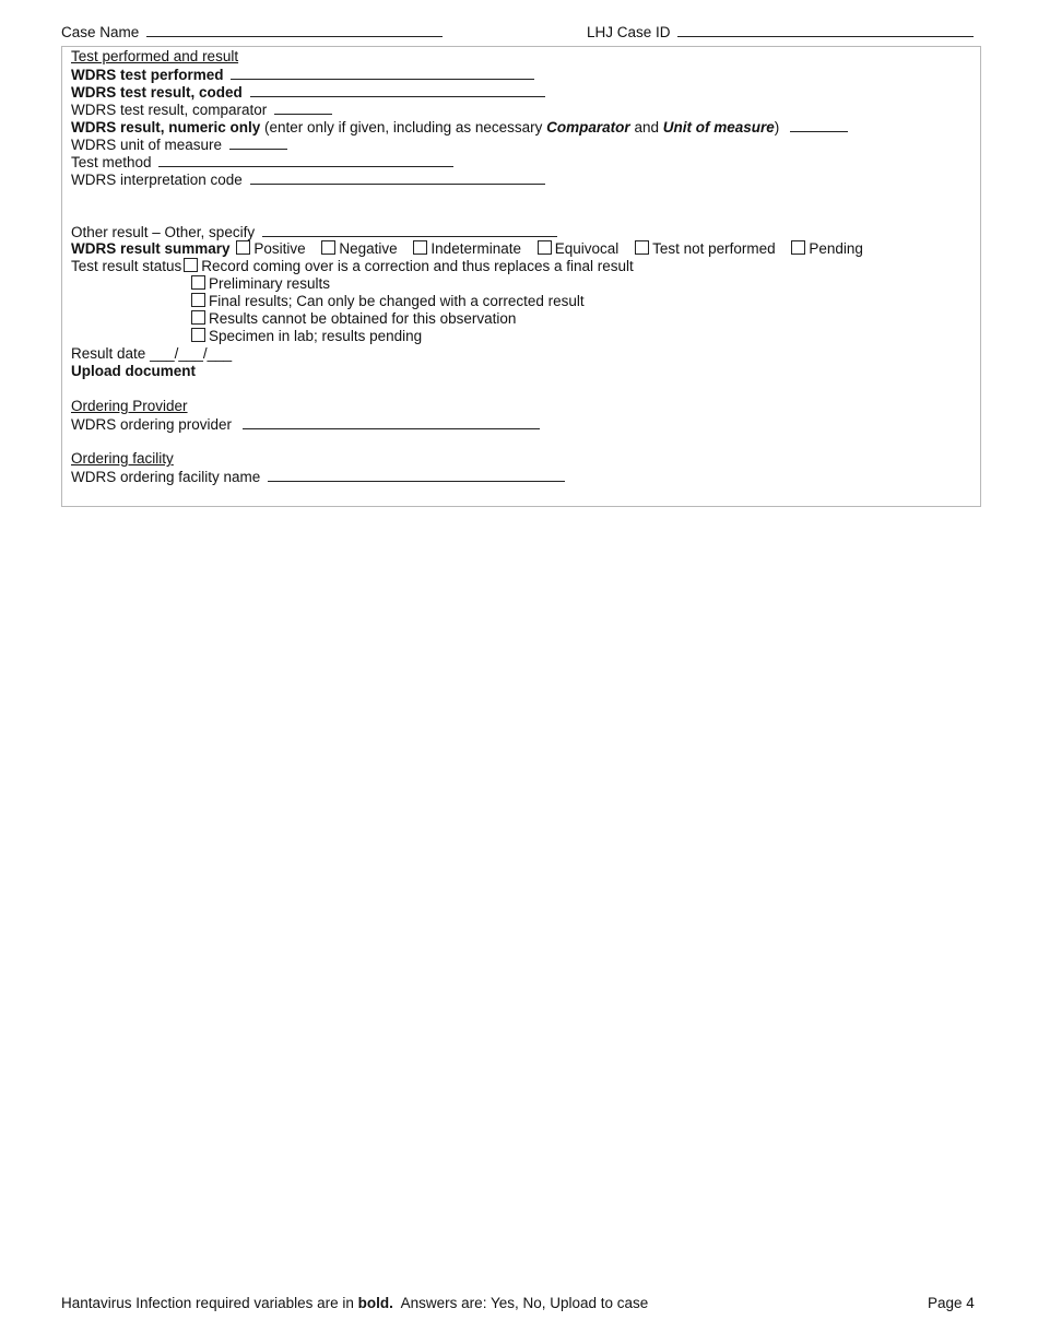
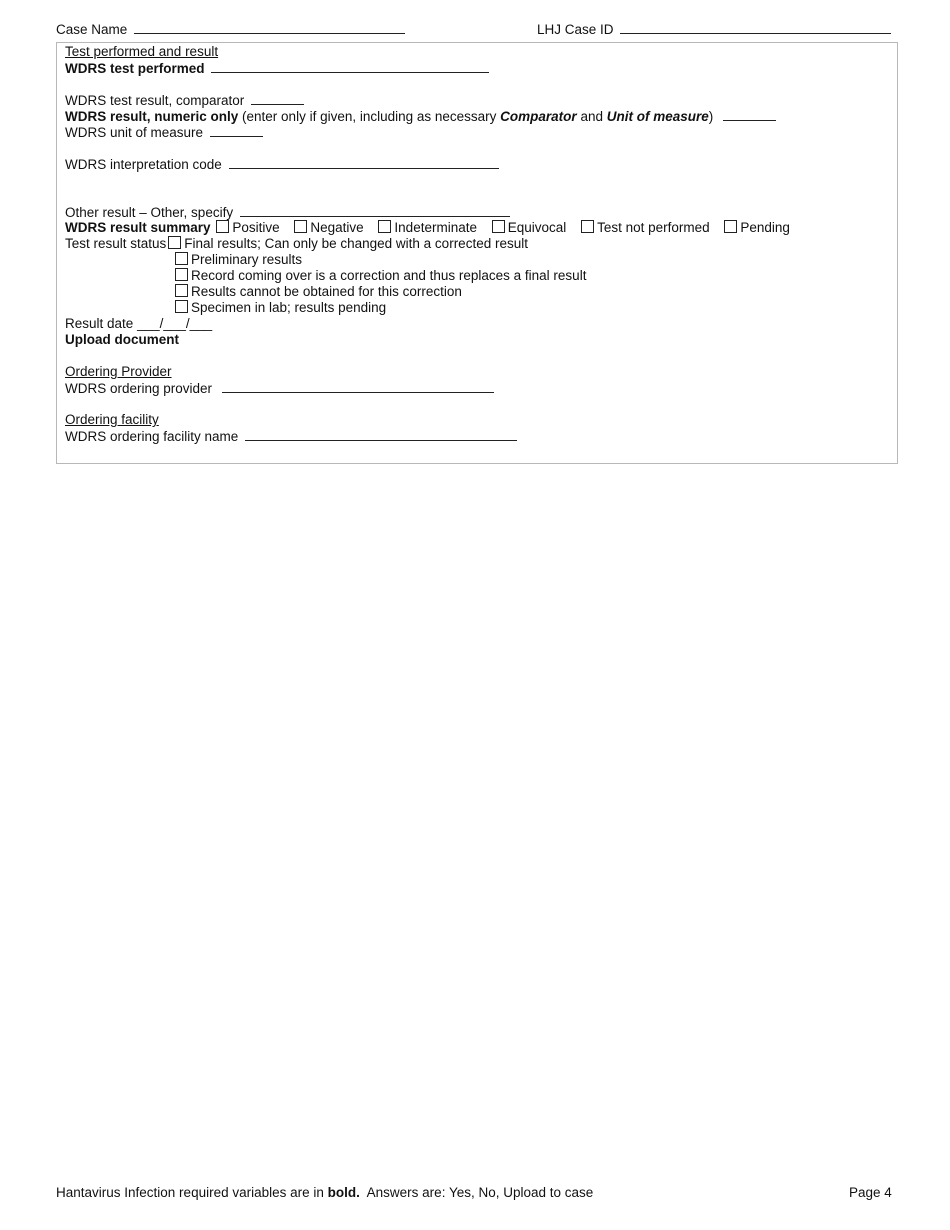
  Case Name
  LHJ Case ID
  Test performed and result
  WDRS test performed
- WDRS test result, coded
  WDRS test result, comparator
  WDRS result, numeric only (enter only if given, including as necessary Comparator and Unit of measure)
  WDRS unit of measure
- Test method
  WDRS interpretation code
  Other result – Other, specify
  WDRS result summary Positive Negative Indeterminate Equivocal Test not performed Pending
- Test result status Record coming over is a correction and thus replaces a final result
+ Test result status Final results; Can only be changed with a corrected result
  Preliminary results
- Final results; Can only be changed with a corrected result
+ Record coming over is a correction and thus replaces a final result
- Results cannot be obtained for this observation
+ Results cannot be obtained for this correction
  Specimen in lab; results pending
  Result date ___/___/___
  Upload document
  Ordering Provider
  WDRS ordering provider
  Ordering facility
  WDRS ordering facility name
  Hantavirus Infection required variables are in bold. Answers are: Yes, No, Upload to case
  Page 4
